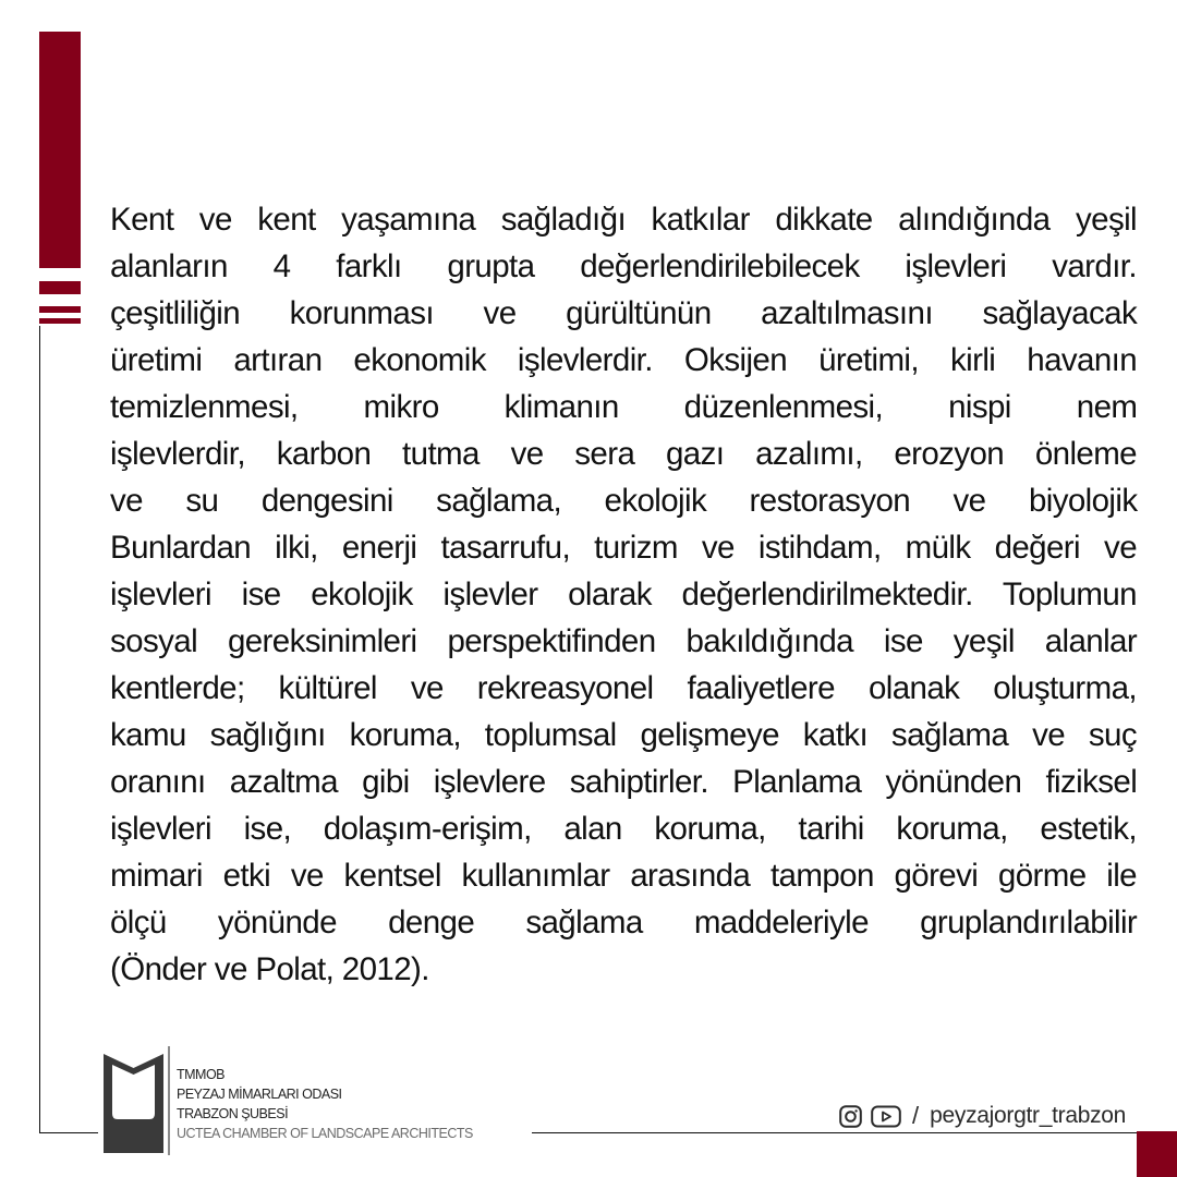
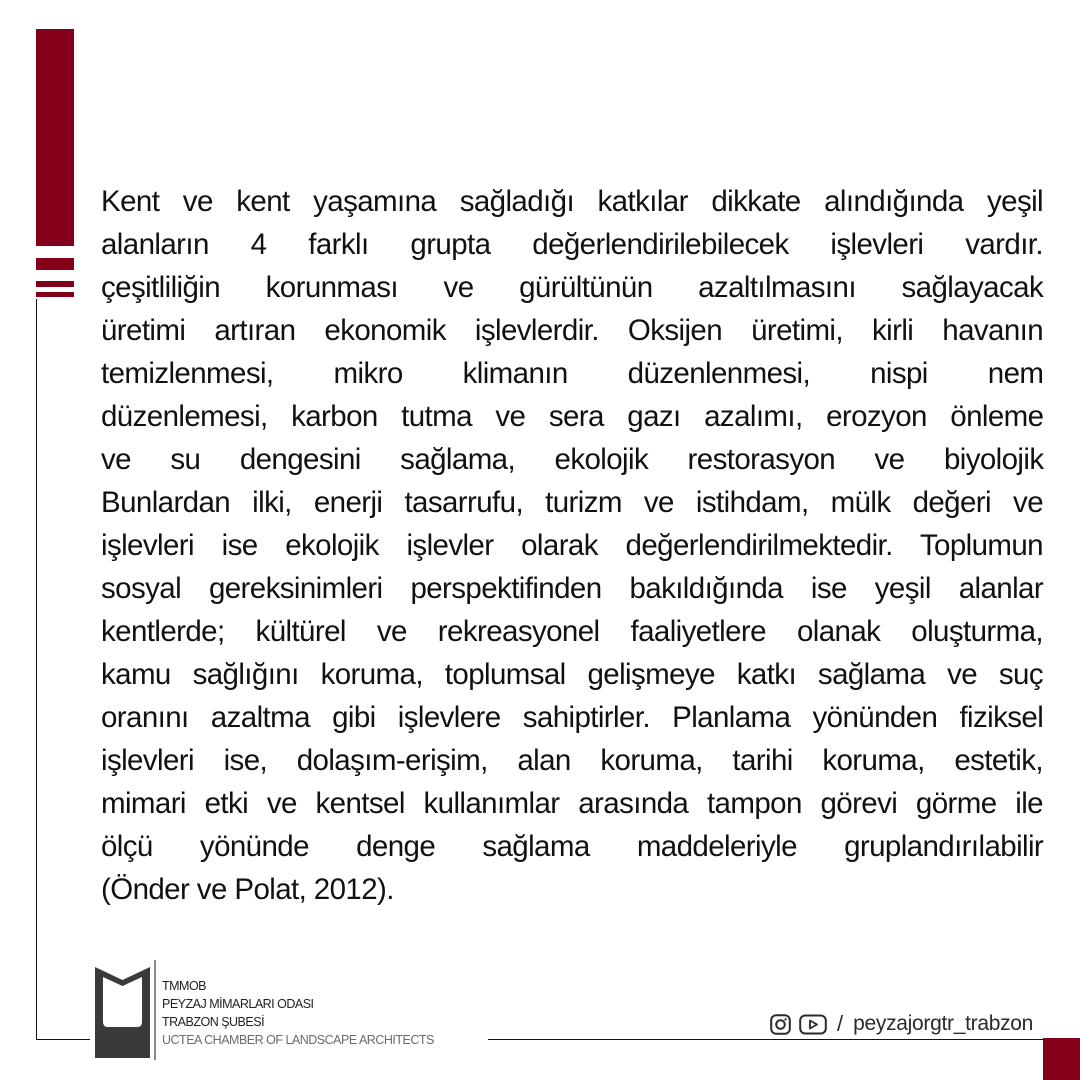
  Kent ve kent yaşamına sağladığı katkılar dikkate alındığında yeşil
  alanların 4 farklı grupta değerlendirilebilecek işlevleri vardır.
  çeşitliliğin korunması ve gürültünün azaltılmasını sağlayacak
  üretimi artıran ekonomik işlevlerdir. Oksijen üretimi, kirli havanın
  temizlenmesi, mikro klimanın düzenlenmesi, nispi nem
- işlevlerdir, karbon tutma ve sera gazı azalımı, erozyon önleme
+ düzenlemesi, karbon tutma ve sera gazı azalımı, erozyon önleme
  ve su dengesini sağlama, ekolojik restorasyon ve biyolojik
  Bunlardan ilki, enerji tasarrufu, turizm ve istihdam, mülk değeri ve
  işlevleri ise ekolojik işlevler olarak değerlendirilmektedir. Toplumun
  sosyal gereksinimleri perspektifinden bakıldığında ise yeşil alanlar
  kentlerde; kültürel ve rekreasyonel faaliyetlere olanak oluşturma,
  kamu sağlığını koruma, toplumsal gelişmeye katkı sağlama ve suç
  oranını azaltma gibi işlevlere sahiptirler. Planlama yönünden fiziksel
  işlevleri ise, dolaşım-erişim, alan koruma, tarihi koruma, estetik,
  mimari etki ve kentsel kullanımlar arasında tampon görevi görme ile
  ölçü yönünde denge sağlama maddeleriyle gruplandırılabilir
  (Önder ve Polat, 2012).
  TMMOB
  PEYZAJ MİMARLARI ODASI
  TRABZON ŞUBESİ
  UCTEA CHAMBER OF LANDSCAPE ARCHITECTS
  /
  peyzajorgtr_trabzon
